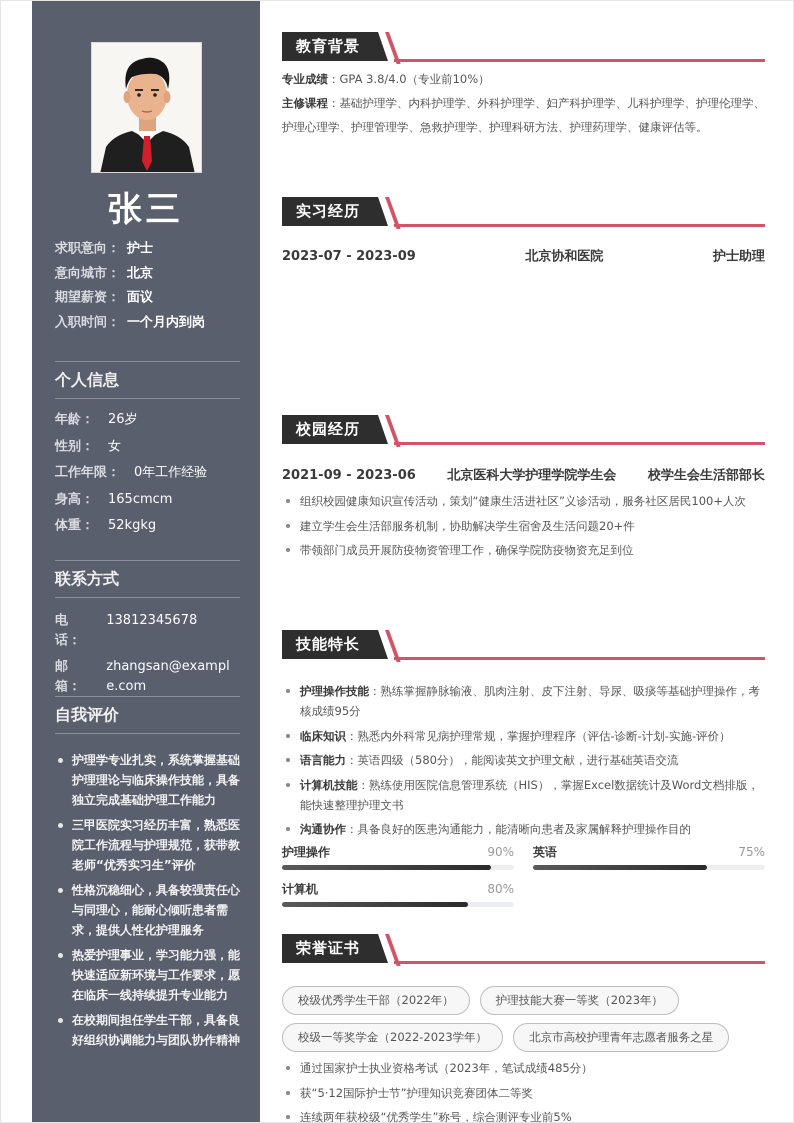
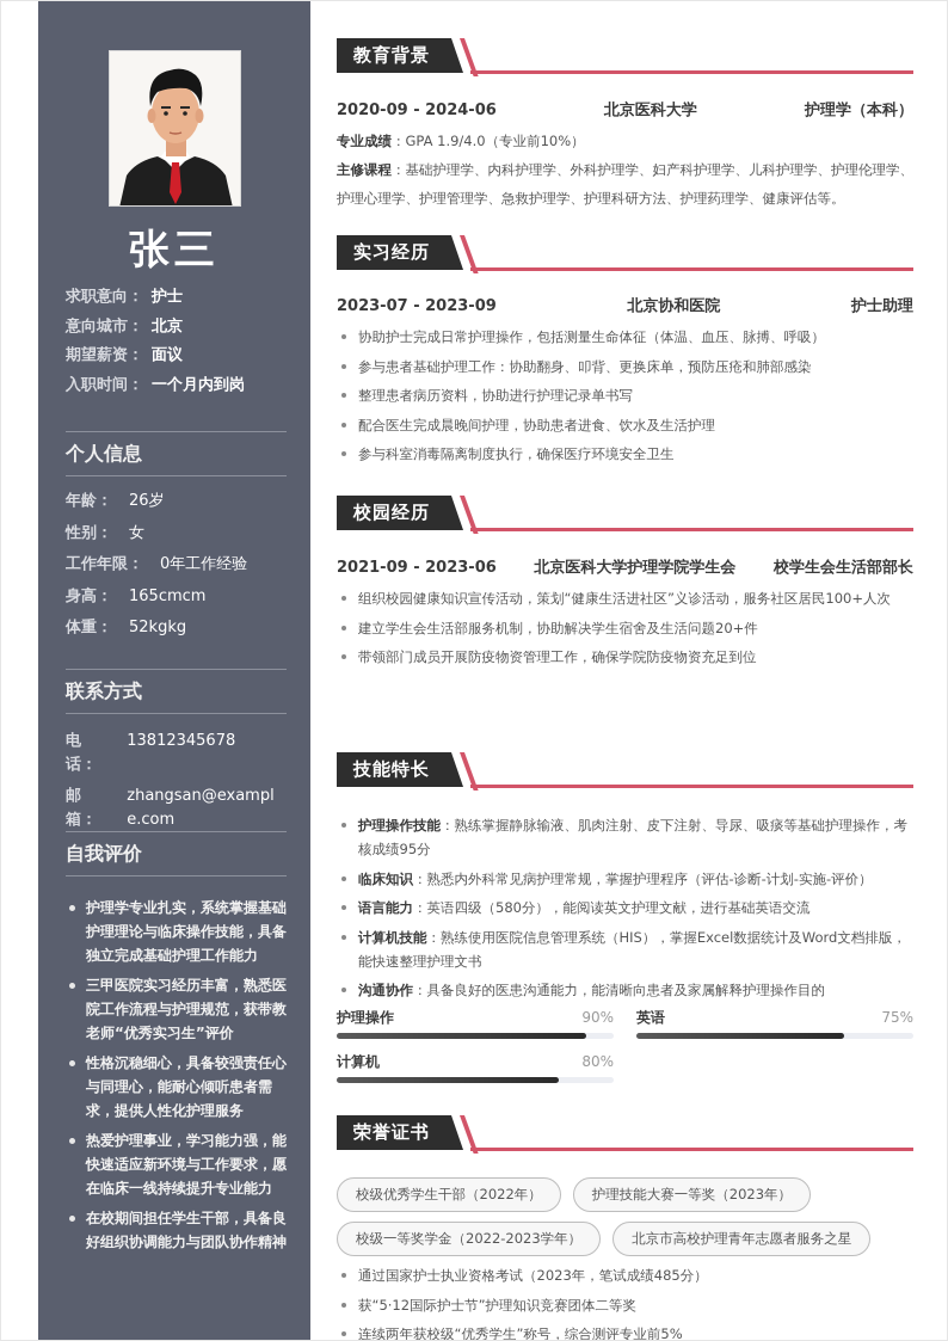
  张三
  求职意向：
  护士
  意向城市：
  北京
  期望薪资：
  面议
  入职时间：
  一个月内到岗
  个人信息
  年龄：
  26岁
  性别：
  女
  工作年限：
  0年工作经验
  身高：
  165cmcm
  体重：
  52kgkg
  联系方式
  电话：
  13812345678
  邮箱：
  zhangsan@example.com
  自我评价
  护理学专业扎实，系统掌握基础护理理论与临床操作技能，具备独立完成基础护理工作能力
  三甲医院实习经历丰富，熟悉医院工作流程与护理规范，获带教老师“优秀实习生”评价
  性格沉稳细心，具备较强责任心与同理心，能耐心倾听患者需求，提供人性化护理服务
  热爱护理事业，学习能力强，能快速适应新环境与工作要求，愿在临床一线持续提升专业能力
  在校期间担任学生干部，具备良好组织协调能力与团队协作精神
  教育背景
+ 2020-09 - 2024-06
+ 北京医科大学
+ 护理学（本科）
- 专业成绩：GPA 3.8/4.0（专业前10%）
+ 专业成绩：GPA 1.9/4.0（专业前10%）
  主修课程：基础护理学、内科护理学、外科护理学、妇产科护理学、儿科护理学、护理伦理学、护理心理学、护理管理学、急救护理学、护理科研方法、护理药理学、健康评估等。
  实习经历
  2023-07 - 2023-09
  北京协和医院
  护士助理
+ 协助护士完成日常护理操作，包括测量生命体征（体温、血压、脉搏、呼吸）
+ 参与患者基础护理工作：协助翻身、叩背、更换床单，预防压疮和肺部感染
+ 整理患者病历资料，协助进行护理记录单书写
+ 配合医生完成晨晚间护理，协助患者进食、饮水及生活护理
+ 参与科室消毒隔离制度执行，确保医疗环境安全卫生
  校园经历
  2021-09 - 2023-06
  北京医科大学护理学院学生会
  校学生会生活部部长
  组织校园健康知识宣传活动，策划“健康生活进社区”义诊活动，服务社区居民100+人次
  建立学生会生活部服务机制，协助解决学生宿舍及生活问题20+件
  带领部门成员开展防疫物资管理工作，确保学院防疫物资充足到位
  技能特长
  护理操作技能：熟练掌握静脉输液、肌肉注射、皮下注射、导尿、吸痰等基础护理操作，考核成绩95分
  临床知识：熟悉内外科常见病护理常规，掌握护理程序（评估-诊断-计划-实施-评价）
  语言能力：英语四级（580分），能阅读英文护理文献，进行基础英语交流
  计算机技能：熟练使用医院信息管理系统（HIS），掌握Excel数据统计及Word文档排版，能快速整理护理文书
  沟通协作：具备良好的医患沟通能力，能清晰向患者及家属解释护理操作目的
  护理操作
  90%
  英语
  75%
  计算机
  80%
  荣誉证书
  校级优秀学生干部（2022年）
  护理技能大赛一等奖（2023年）
  校级一等奖学金（2022-2023学年）
  北京市高校护理青年志愿者服务之星
  通过国家护士执业资格考试（2023年，笔试成绩485分）
  获“5·12国际护士节”护理知识竞赛团体二等奖
  连续两年获校级“优秀学生”称号，综合测评专业前5%
